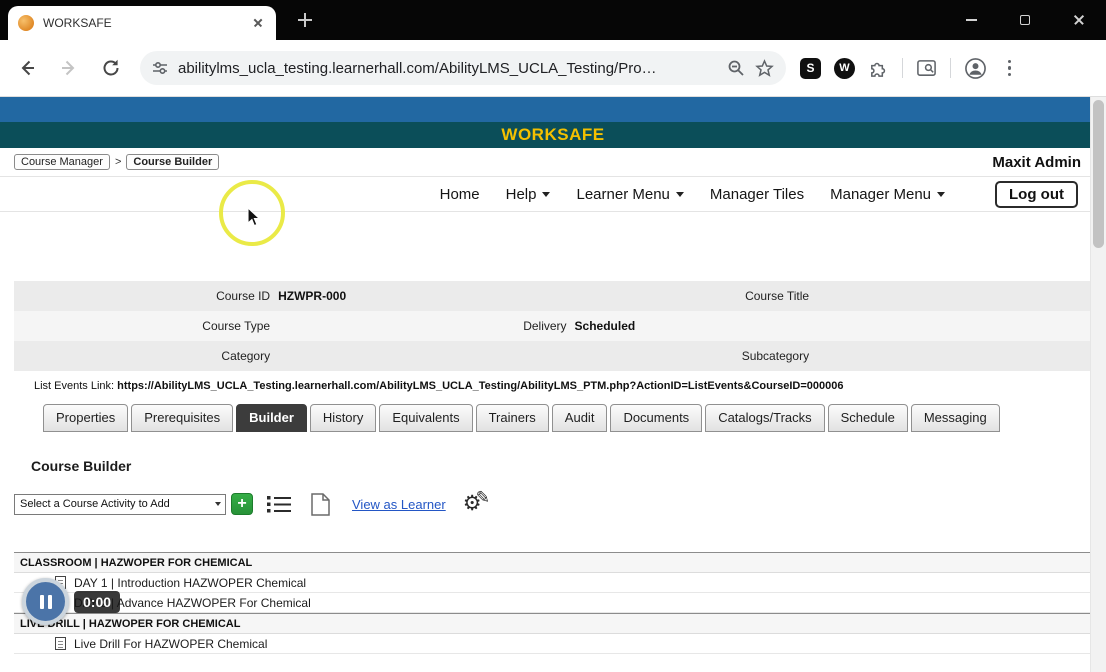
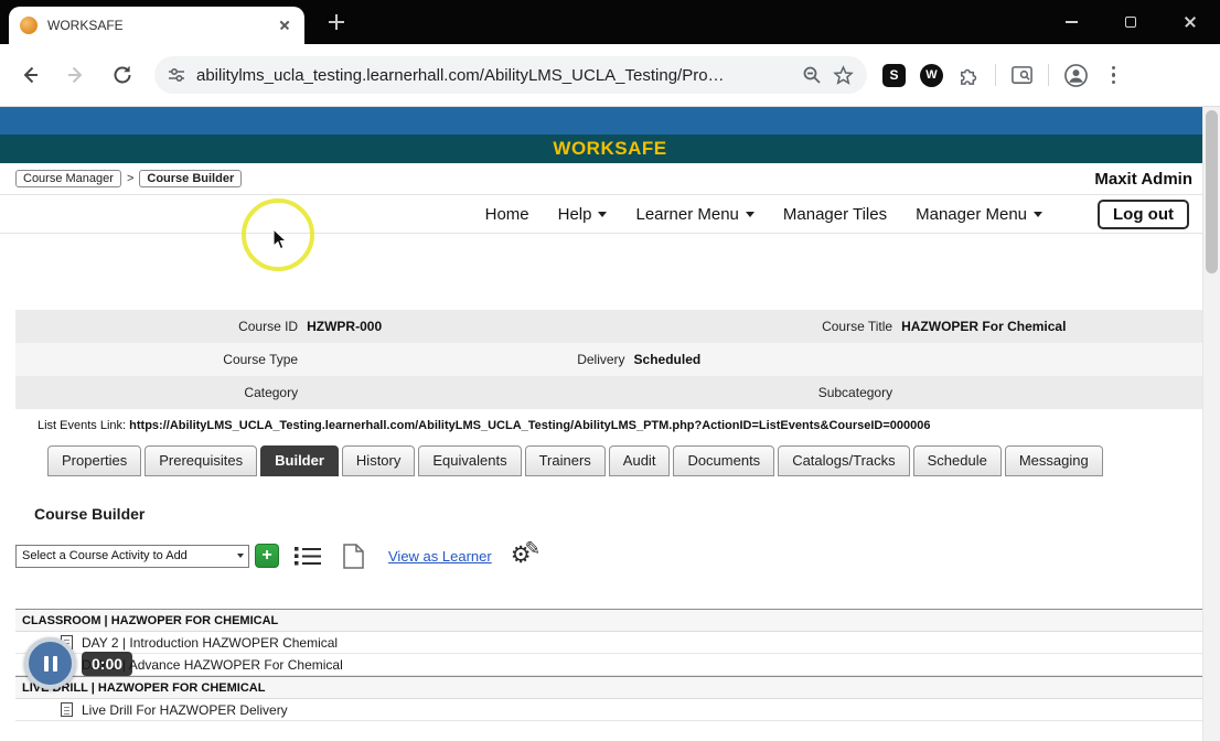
  WORKSAFE
  abilitylms_ucla_testing.learnerhall.com/AbilityLMS_UCLA_Testing/Pro…
  S
  W
  WORKSAFE
  Course Manager
  >
  Course Builder
  Maxit Admin
  Home
  Help
  Learner Menu
  Manager Tiles
  Manager Menu
  Log out
  Course ID
  HZWPR-000
  Course Title
+ HAZWOPER For Chemical
  Course Type
  Delivery
  Scheduled
  Category
  Subcategory
  List Events Link: https://AbilityLMS_UCLA_Testing.learnerhall.com/AbilityLMS_UCLA_Testing/AbilityLMS_PTM.php?ActionID=ListEvents&CourseID=000006
  Properties
  Prerequisites
  Builder
  History
  Equivalents
  Trainers
  Audit
  Documents
  Catalogs/Tracks
  Schedule
  Messaging
  Course Builder
  Select a Course Activity to Add
  +
  View as Learner
  ⚙
  ✎
  CLASSROOM | HAZWOPER FOR CHEMICAL
- DAY 1 | Introduction HAZWOPER Chemical
+ DAY 2 | Introduction HAZWOPER Chemical
  DAY 2 | Advance HAZWOPER For Chemical
  LIVRILL | HAZWOPER FOR CHEMICAL
- Live Drill For HAZWOPER Chemical
+ Live Drill For HAZWOPER Delivery
  0:00
